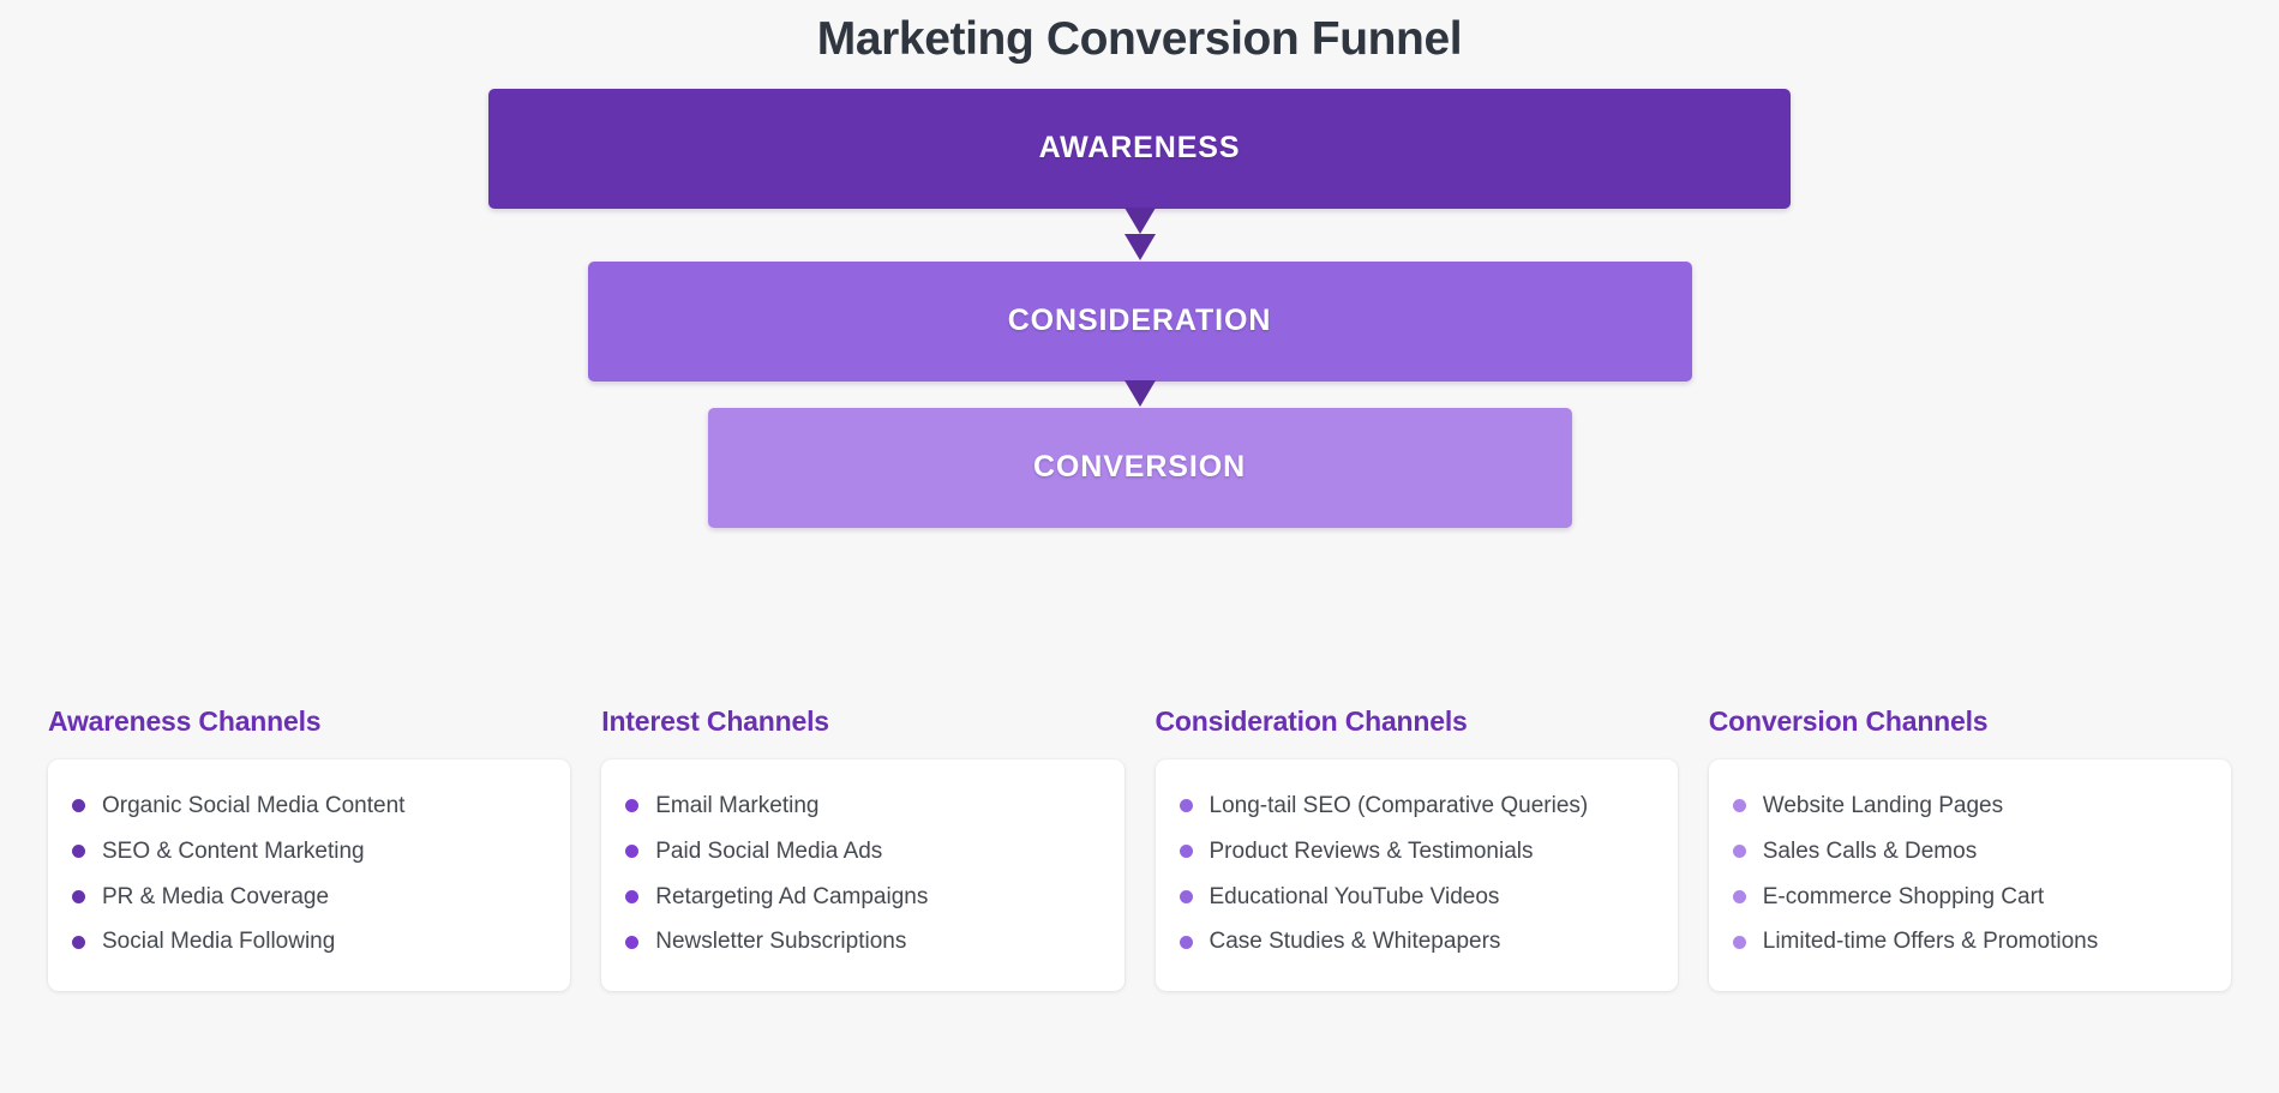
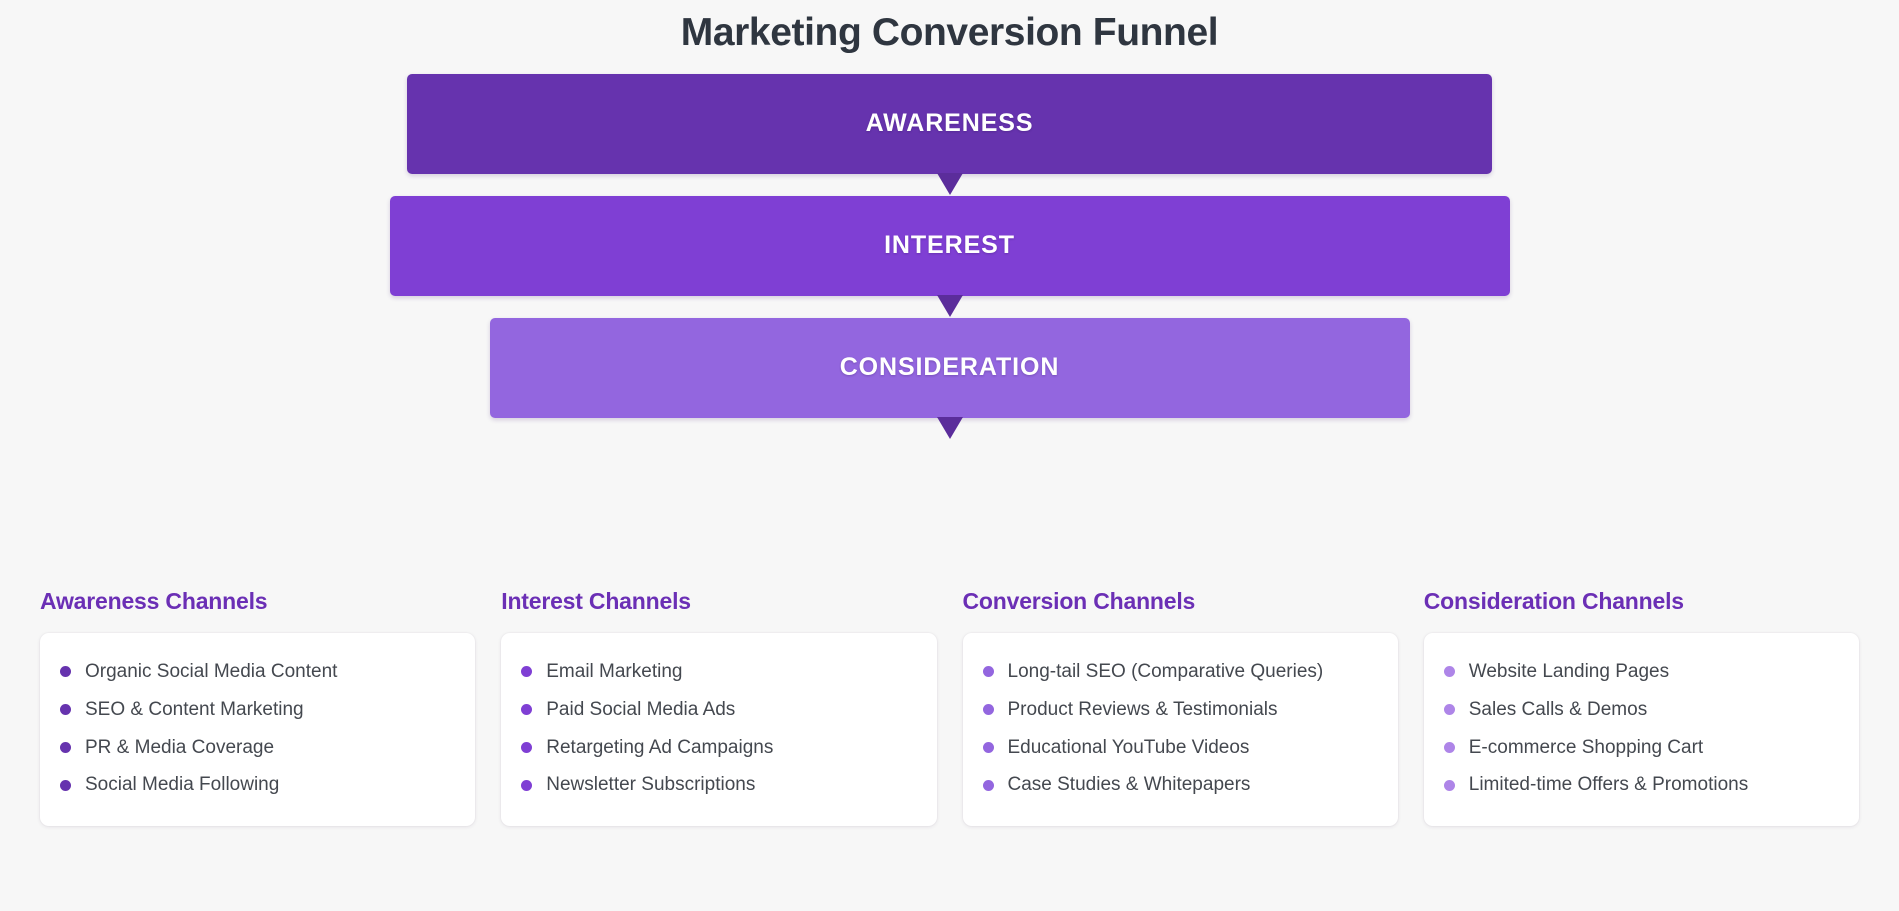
  Marketing Conversion Funnel
  AWARENESS
+ INTEREST
  CONSIDERATION
- CONVERSION
  Awareness Channels
  Organic Social Media Content
  SEO & Content Marketing
  PR & Media Coverage
  Social Media Following
  Interest Channels
  Email Marketing
  Paid Social Media Ads
  Retargeting Ad Campaigns
  Newsletter Subscriptions
- Consideration Channels
+ Conversion Channels
  Long-tail SEO (Comparative Queries)
  Product Reviews & Testimonials
  Educational YouTube Videos
  Case Studies & Whitepapers
- Conversion Channels
+ Consideration Channels
  Website Landing Pages
  Sales Calls & Demos
  E-commerce Shopping Cart
  Limited-time Offers & Promotions
